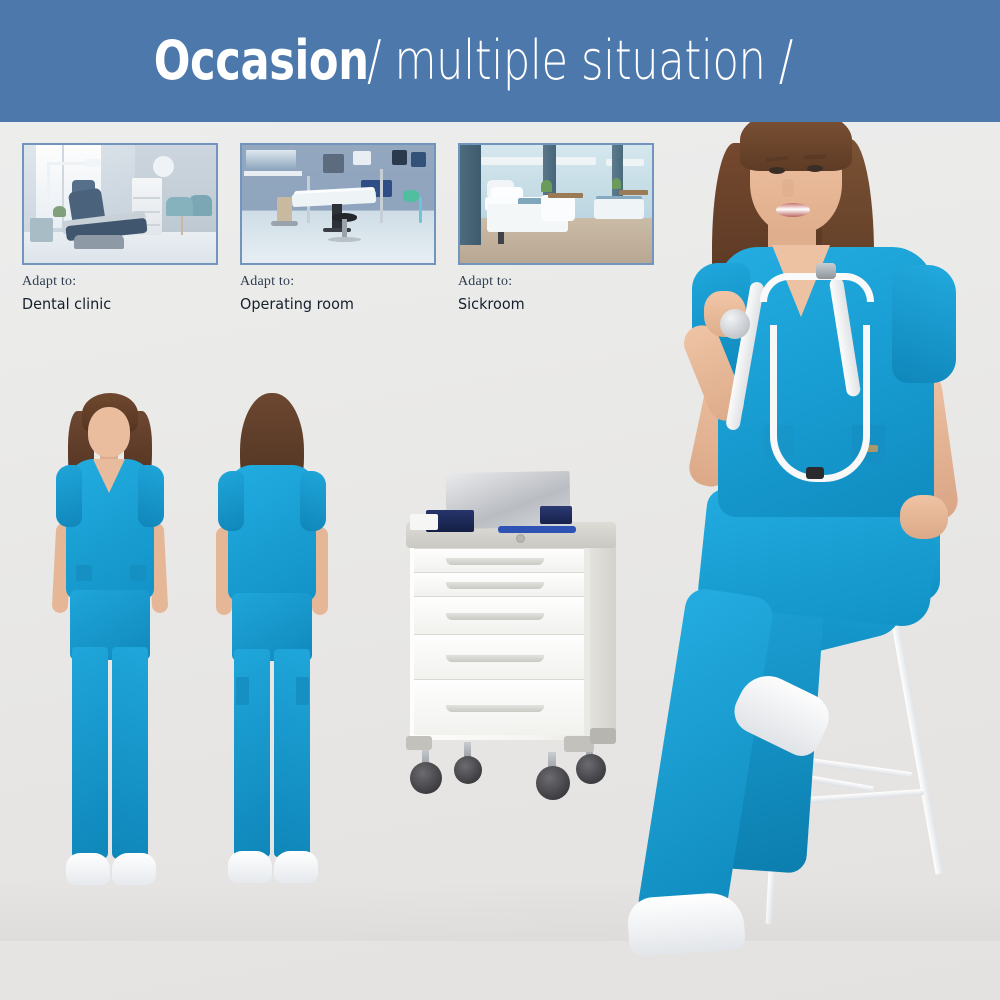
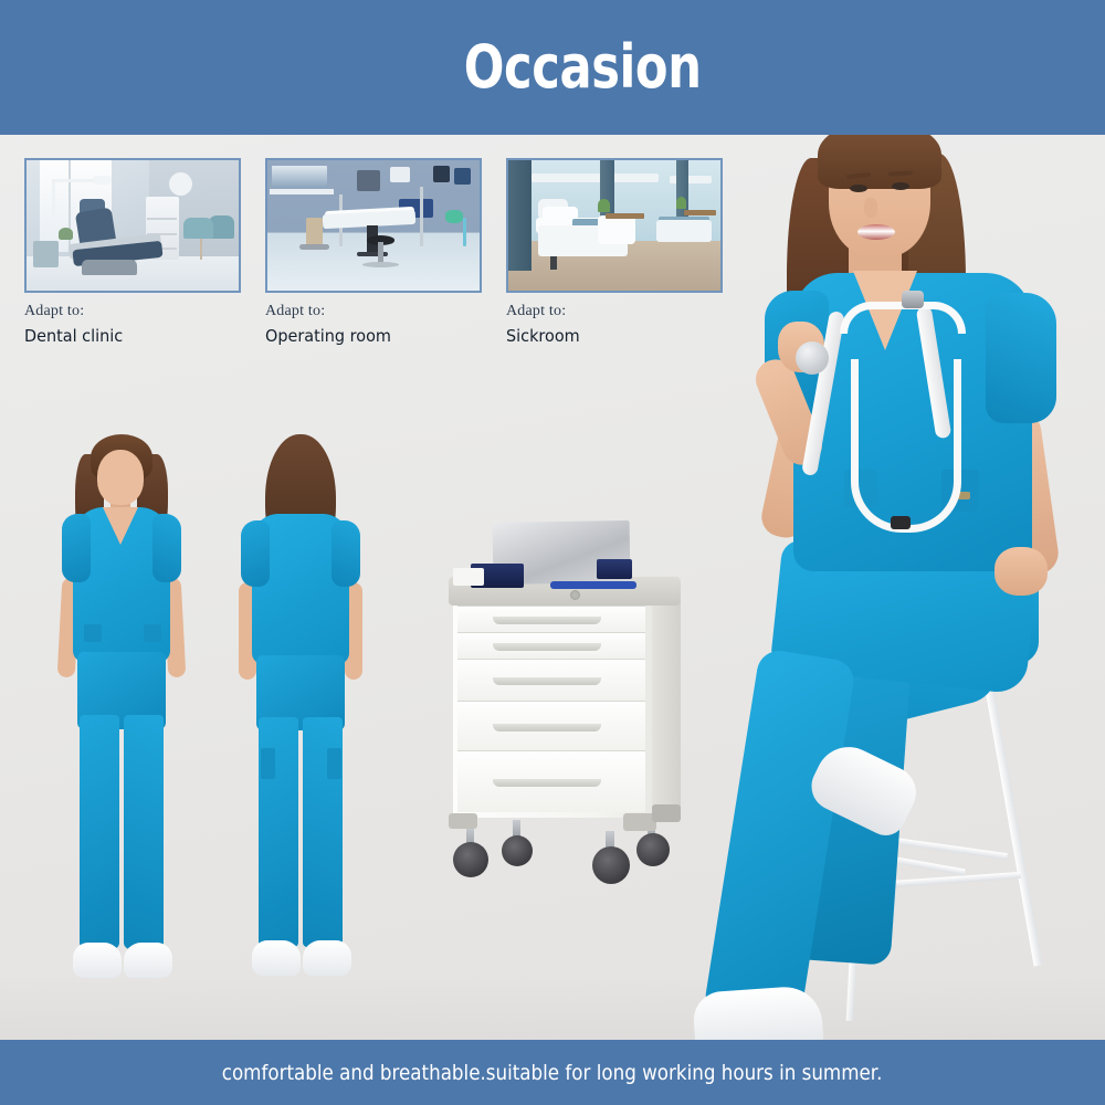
  Occasion
- / multiple situation /
  Adapt to:
  Dental clinic
  Adapt to:
  Operating room
  Adapt to:
  Sickroom
+ comfortable and breathable.suitable for long working hours in summer.
